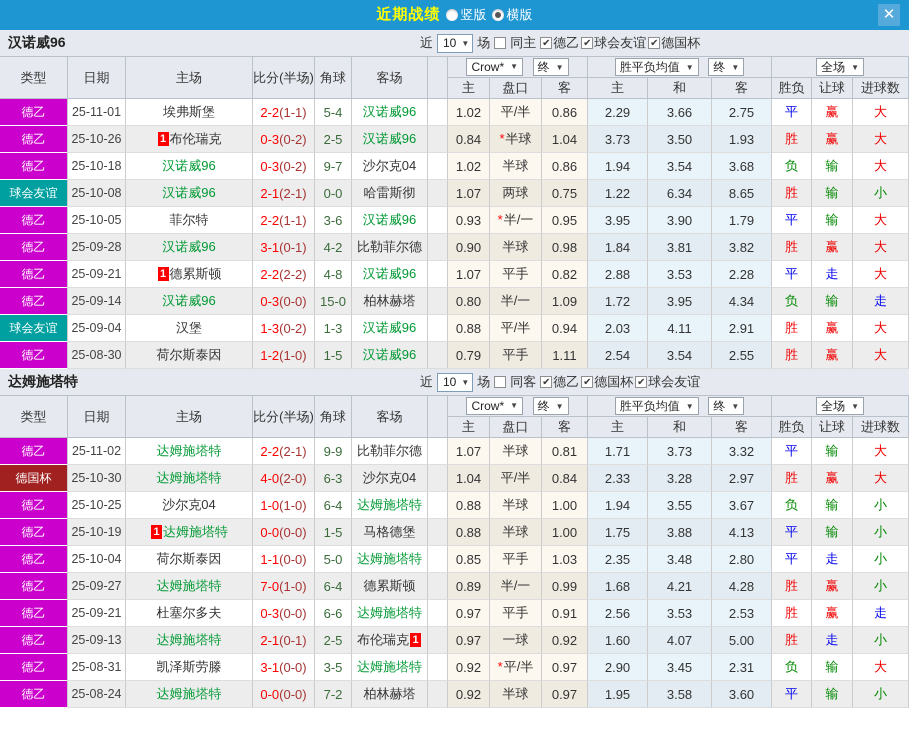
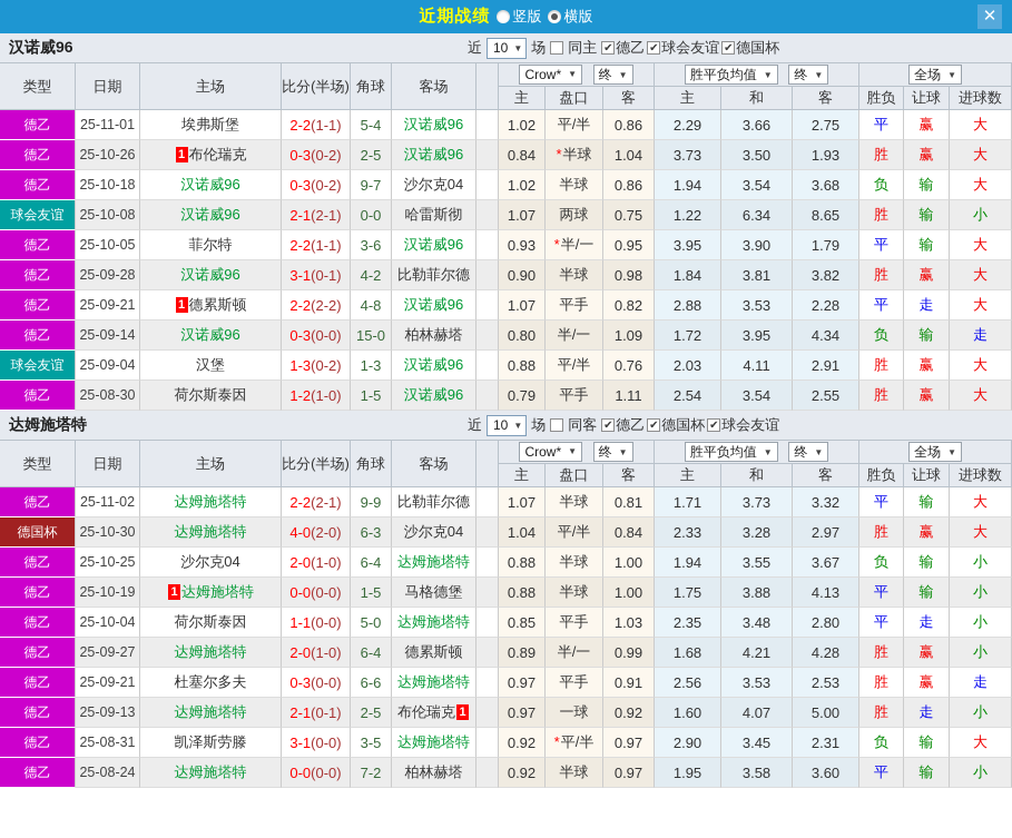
  近期战绩
  竖版
  横版
  ✕
  汉诺威96
  近
  10
  ▼
  场
  同主
  ✔
  德乙
  ✔
  球会友谊
  ✔
  德国杯
  类型	日期	主场	比分(半场)	角球	客场		Crow* ▼ 终 ▼	胜平负均值 ▼ 终 ▼	全场 ▼
  主	盘口	客	主	和	客	胜负	让球	进球数
  德乙	25-11-01	埃弗斯堡	2-2(1-1)	5-4	汉诺威96		1.02	平/半	0.86	2.29	3.66	2.75	平	赢	大
  德乙	25-10-26	1 布伦瑞克	0-3(0-2)	2-5	汉诺威96		0.84	*半球	1.04	3.73	3.50	1.93	胜	赢	大
  德乙	25-10-18	汉诺威96	0-3(0-2)	9-7	沙尔克04		1.02	半球	0.86	1.94	3.54	3.68	负	输	大
  球会友谊	25-10-08	汉诺威96	2-1(2-1)	0-0	哈雷斯彻		1.07	两球	0.75	1.22	6.34	8.65	胜	输	小
  德乙	25-10-05	菲尔特	2-2(1-1)	3-6	汉诺威96		0.93	*半/一	0.95	3.95	3.90	1.79	平	输	大
  德乙	25-09-28	汉诺威96	3-1(0-1)	4-2	比勒菲尔德		0.90	半球	0.98	1.84	3.81	3.82	胜	赢	大
  德乙	25-09-21	1 德累斯顿	2-2(2-2)	4-8	汉诺威96		1.07	平手	0.82	2.88	3.53	2.28	平	走	大
  德乙	25-09-14	汉诺威96	0-3(0-0)	15-0	柏林赫塔		0.80	半/一	1.09	1.72	3.95	4.34	负	输	走
- 球会友谊	25-09-04	汉堡	1-3(0-2)	1-3	汉诺威96		0.88	平/半	0.94	2.03	4.11	2.91	胜	赢	大
+ 球会友谊	25-09-04	汉堡	1-3(0-2)	1-3	汉诺威96		0.88	平/半	0.76	2.03	4.11	2.91	胜	赢	大
  德乙	25-08-30	荷尔斯泰因	1-2(1-0)	1-5	汉诺威96		0.79	平手	1.11	2.54	3.54	2.55	胜	赢	大
  达姆施塔特
  近
  10
  ▼
  场
  同客
  ✔
  德乙
  ✔
  德国杯
  ✔
  球会友谊
  类型	日期	主场	比分(半场)	角球	客场		Crow* ▼ 终 ▼	胜平负均值 ▼ 终 ▼	全场 ▼
  主	盘口	客	主	和	客	胜负	让球	进球数
  德乙	25-11-02	达姆施塔特	2-2(2-1)	9-9	比勒菲尔德		1.07	半球	0.81	1.71	3.73	3.32	平	输	大
  德国杯	25-10-30	达姆施塔特	4-0(2-0)	6-3	沙尔克04		1.04	平/半	0.84	2.33	3.28	2.97	胜	赢	大
- 德乙	25-10-25	沙尔克04	1-0(1-0)	6-4	达姆施塔特		0.88	半球	1.00	1.94	3.55	3.67	负	输	小
+ 德乙	25-10-25	沙尔克04	2-0(1-0)	6-4	达姆施塔特		0.88	半球	1.00	1.94	3.55	3.67	负	输	小
  德乙	25-10-19	1 达姆施塔特	0-0(0-0)	1-5	马格德堡		0.88	半球	1.00	1.75	3.88	4.13	平	输	小
  德乙	25-10-04	荷尔斯泰因	1-1(0-0)	5-0	达姆施塔特		0.85	平手	1.03	2.35	3.48	2.80	平	走	小
- 德乙	25-09-27	达姆施塔特	7-0(1-0)	6-4	德累斯顿		0.89	半/一	0.99	1.68	4.21	4.28	胜	赢	小
+ 德乙	25-09-27	达姆施塔特	2-0(1-0)	6-4	德累斯顿		0.89	半/一	0.99	1.68	4.21	4.28	胜	赢	小
  德乙	25-09-21	杜塞尔多夫	0-3(0-0)	6-6	达姆施塔特		0.97	平手	0.91	2.56	3.53	2.53	胜	赢	走
  德乙	25-09-13	达姆施塔特	2-1(0-1)	2-5	布伦瑞克 1		0.97	一球	0.92	1.60	4.07	5.00	胜	走	小
  德乙	25-08-31	凯泽斯劳滕	3-1(0-0)	3-5	达姆施塔特		0.92	*平/半	0.97	2.90	3.45	2.31	负	输	大
  德乙	25-08-24	达姆施塔特	0-0(0-0)	7-2	柏林赫塔		0.92	半球	0.97	1.95	3.58	3.60	平	输	小
